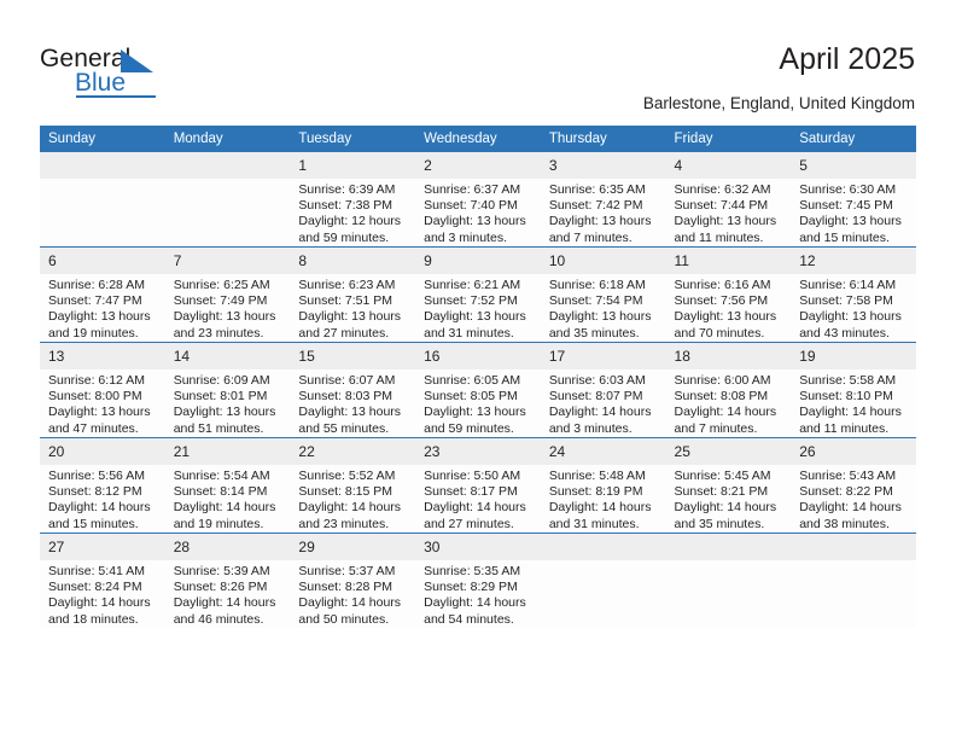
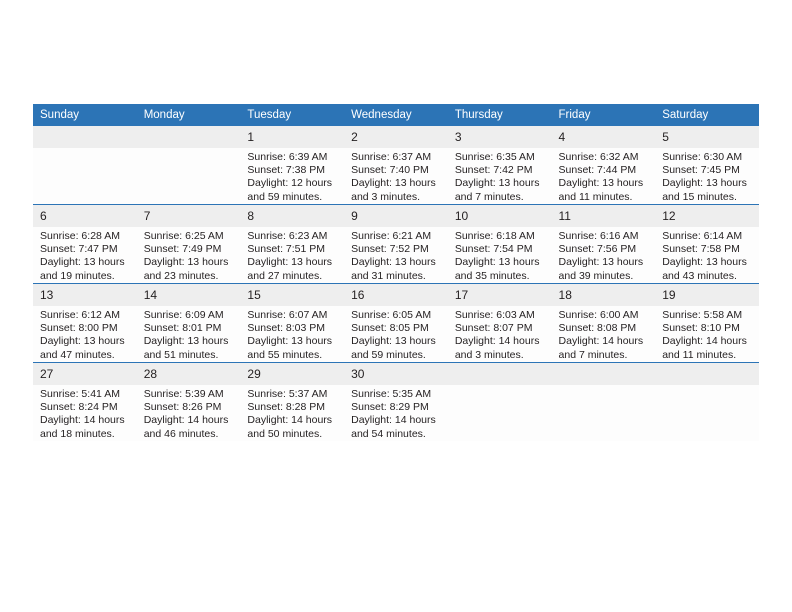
- General
- Blue
- April 2025
- Barlestone, England, United Kingdom
  Sunday	Monday	Tuesday	Wednesday	Thursday	Friday	Saturday
  		1Sunrise: 6:39 AMSunset: 7:38 PMDaylight: 12 hoursand 59 minutes.	2Sunrise: 6:37 AMSunset: 7:40 PMDaylight: 13 hoursand 3 minutes.	3Sunrise: 6:35 AMSunset: 7:42 PMDaylight: 13 hoursand 7 minutes.	4Sunrise: 6:32 AMSunset: 7:44 PMDaylight: 13 hoursand 11 minutes.	5Sunrise: 6:30 AMSunset: 7:45 PMDaylight: 13 hoursand 15 minutes.
- 6Sunrise: 6:28 AMSunset: 7:47 PMDaylight: 13 hoursand 19 minutes.	7Sunrise: 6:25 AMSunset: 7:49 PMDaylight: 13 hoursand 23 minutes.	8Sunrise: 6:23 AMSunset: 7:51 PMDaylight: 13 hoursand 27 minutes.	9Sunrise: 6:21 AMSunset: 7:52 PMDaylight: 13 hoursand 31 minutes.	10Sunrise: 6:18 AMSunset: 7:54 PMDaylight: 13 hoursand 35 minutes.	11Sunrise: 6:16 AMSunset: 7:56 PMDaylight: 13 hoursand 70 minutes.	12Sunrise: 6:14 AMSunset: 7:58 PMDaylight: 13 hoursand 43 minutes.
+ 6Sunrise: 6:28 AMSunset: 7:47 PMDaylight: 13 hoursand 19 minutes.	7Sunrise: 6:25 AMSunset: 7:49 PMDaylight: 13 hoursand 23 minutes.	8Sunrise: 6:23 AMSunset: 7:51 PMDaylight: 13 hoursand 27 minutes.	9Sunrise: 6:21 AMSunset: 7:52 PMDaylight: 13 hoursand 31 minutes.	10Sunrise: 6:18 AMSunset: 7:54 PMDaylight: 13 hoursand 35 minutes.	11Sunrise: 6:16 AMSunset: 7:56 PMDaylight: 13 hoursand 39 minutes.	12Sunrise: 6:14 AMSunset: 7:58 PMDaylight: 13 hoursand 43 minutes.
  13Sunrise: 6:12 AMSunset: 8:00 PMDaylight: 13 hoursand 47 minutes.	14Sunrise: 6:09 AMSunset: 8:01 PMDaylight: 13 hoursand 51 minutes.	15Sunrise: 6:07 AMSunset: 8:03 PMDaylight: 13 hoursand 55 minutes.	16Sunrise: 6:05 AMSunset: 8:05 PMDaylight: 13 hoursand 59 minutes.	17Sunrise: 6:03 AMSunset: 8:07 PMDaylight: 14 hoursand 3 minutes.	18Sunrise: 6:00 AMSunset: 8:08 PMDaylight: 14 hoursand 7 minutes.	19Sunrise: 5:58 AMSunset: 8:10 PMDaylight: 14 hoursand 11 minutes.
- 20Sunrise: 5:56 AMSunset: 8:12 PMDaylight: 14 hoursand 15 minutes.	21Sunrise: 5:54 AMSunset: 8:14 PMDaylight: 14 hoursand 19 minutes.	22Sunrise: 5:52 AMSunset: 8:15 PMDaylight: 14 hoursand 23 minutes.	23Sunrise: 5:50 AMSunset: 8:17 PMDaylight: 14 hoursand 27 minutes.	24Sunrise: 5:48 AMSunset: 8:19 PMDaylight: 14 hoursand 31 minutes.	25Sunrise: 5:45 AMSunset: 8:21 PMDaylight: 14 hoursand 35 minutes.	26Sunrise: 5:43 AMSunset: 8:22 PMDaylight: 14 hoursand 38 minutes.
  27Sunrise: 5:41 AMSunset: 8:24 PMDaylight: 14 hoursand 18 minutes.	28Sunrise: 5:39 AMSunset: 8:26 PMDaylight: 14 hoursand 46 minutes.	29Sunrise: 5:37 AMSunset: 8:28 PMDaylight: 14 hoursand 50 minutes.	30Sunrise: 5:35 AMSunset: 8:29 PMDaylight: 14 hoursand 54 minutes.
